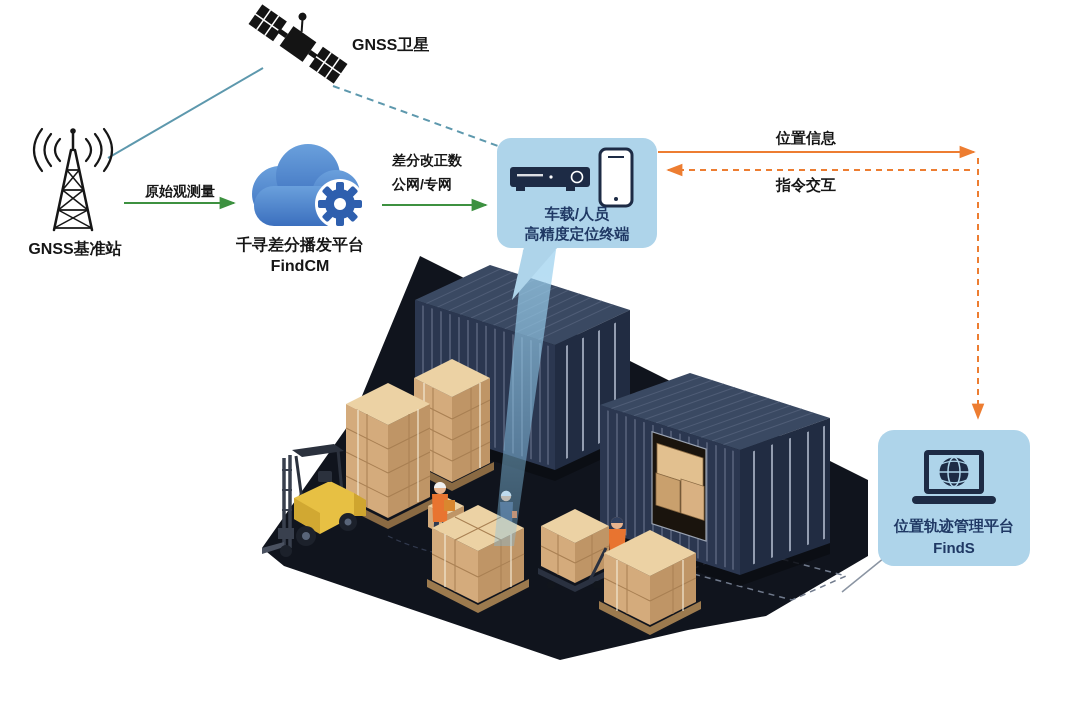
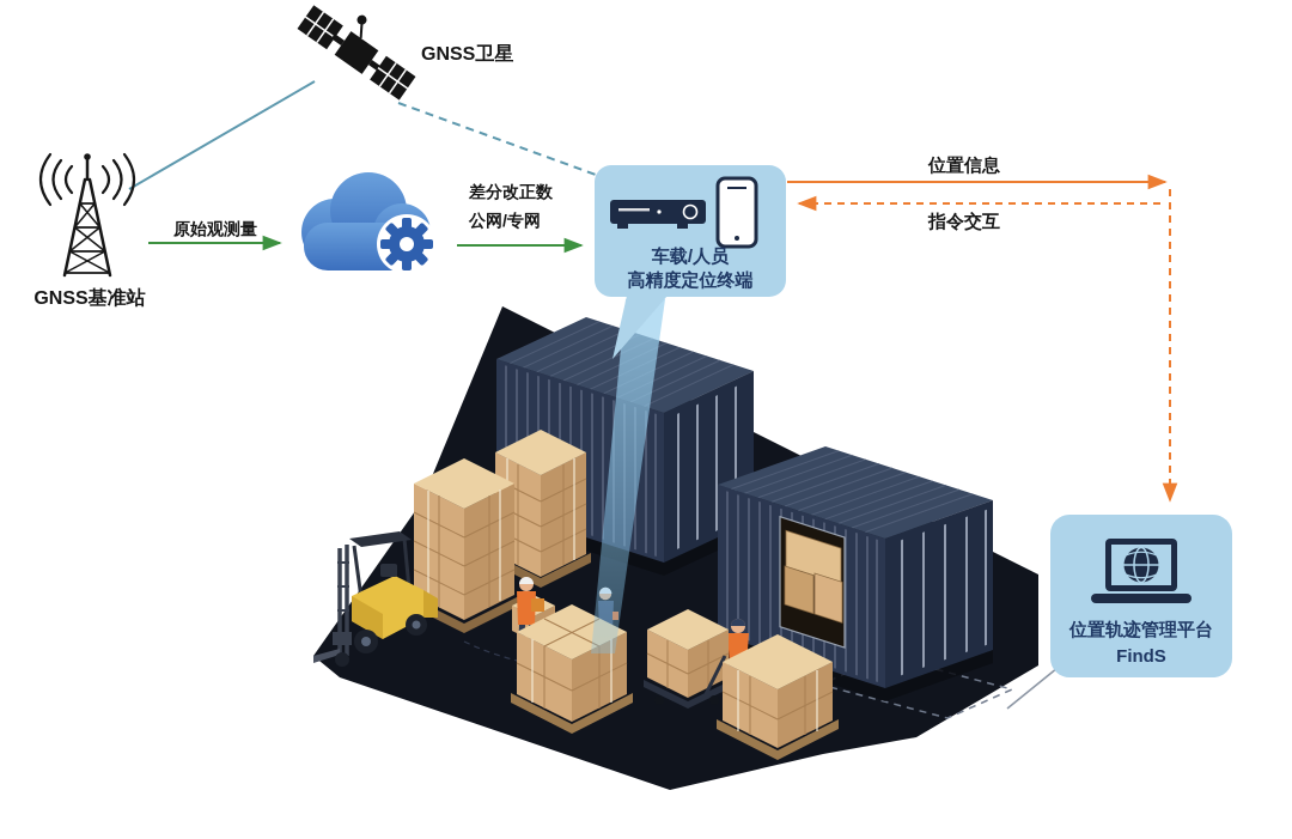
  GNSS卫星
  GNSS基准站
  原始观测量
- 千寻差分播发平台
- FindCM
  差分改正数
  公网/专网
  车载/人员
  高精度定位终端
  位置信息
  指令交互
  位置轨迹管理平台
  FindS
